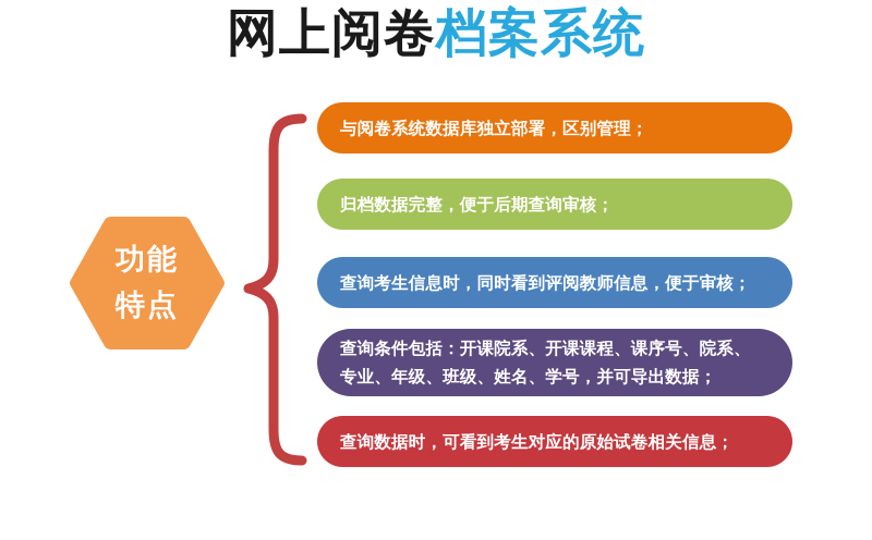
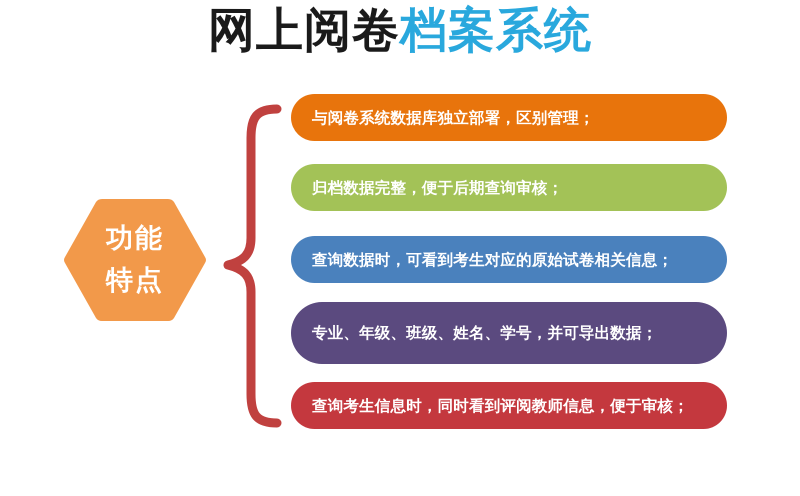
  网上阅卷档案系统
  功能
  特点
  与阅卷系统数据库独立部署，区别管理；
  归档数据完整，便于后期查询审核；
- 查询考生信息时，同时看到评阅教师信息，便于审核；
+ 查询数据时，可看到考生对应的原始试卷相关信息；
- 查询条件包括：开课院系、开课课程、课序号、院系、
  专业、年级、班级、姓名、学号，并可导出数据；
- 查询数据时，可看到考生对应的原始试卷相关信息；
+ 查询考生信息时，同时看到评阅教师信息，便于审核；
